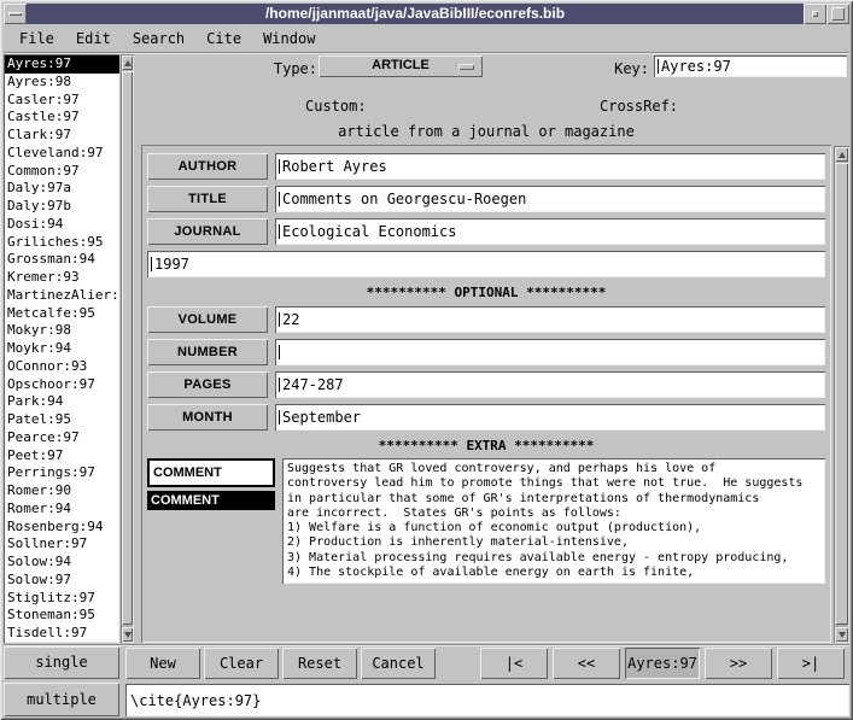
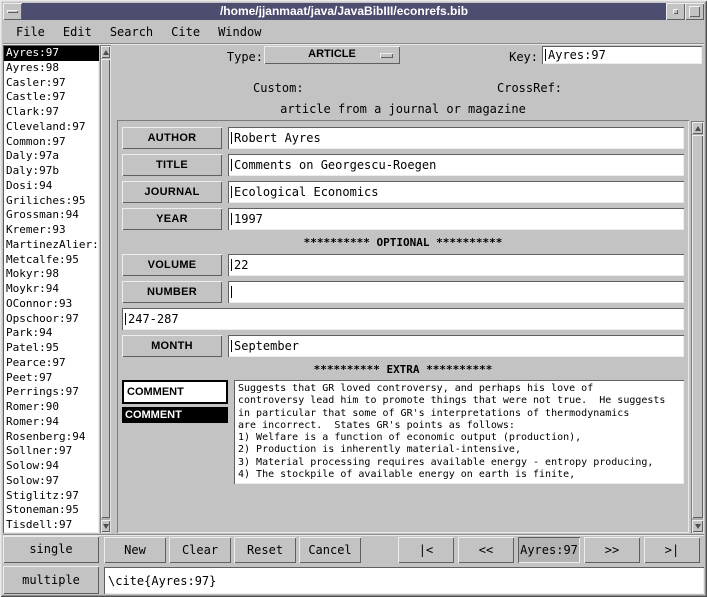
  /home/jjanmaat/java/JavaBibIII/econrefs.bib
  File
  Edit
  Search
  Cite
  Window
  Ayres:97
  Ayres:98
  Casler:97
  Castle:97
  Clark:97
  Cleveland:97
  Common:97
  Daly:97a
  Daly:97b
  Dosi:94
  Griliches:95
  Grossman:94
  Kremer:93
  MartinezAlier:
  Metcalfe:95
  Mokyr:98
  Moykr:94
  OConnor:93
  Opschoor:97
  Park:94
  Patel:95
  Pearce:97
  Peet:97
  Perrings:97
  Romer:90
  Romer:94
  Rosenberg:94
  Sollner:97
  Solow:94
  Solow:97
  Stiglitz:97
  Stoneman:95
  Tisdell:97
  Type:
  ARTICLE
  Key:
  Ayres:97
  Custom:
  CrossRef:
  article from a journal or magazine
  AUTHOR
  Robert Ayres
  TITLE
  Comments on Georgescu-Roegen
  JOURNAL
  Ecological Economics
+ YEAR
  1997
  ********** OPTIONAL **********
  VOLUME
  22
  NUMBER
- PAGES
  247-287
  MONTH
  September
  ********** EXTRA **********
  COMMENT
  COMMENT
  Suggests that GR loved controversy, and perhaps his love of
  controversy lead him to promote things that were not true. He suggests
  in particular that some of GR's interpretations of thermodynamics
  are incorrect. States GR's points as follows:
  1) Welfare is a function of economic output (production),
  2) Production is inherently material-intensive,
  3) Material processing requires available energy - entropy producing,
  4) The stockpile of available energy on earth is finite,
  single
  multiple
  New
  Clear
  Reset
  Cancel
  |<
  <<
  Ayres:97
  >>
  >|
  \cite{Ayres:97}
